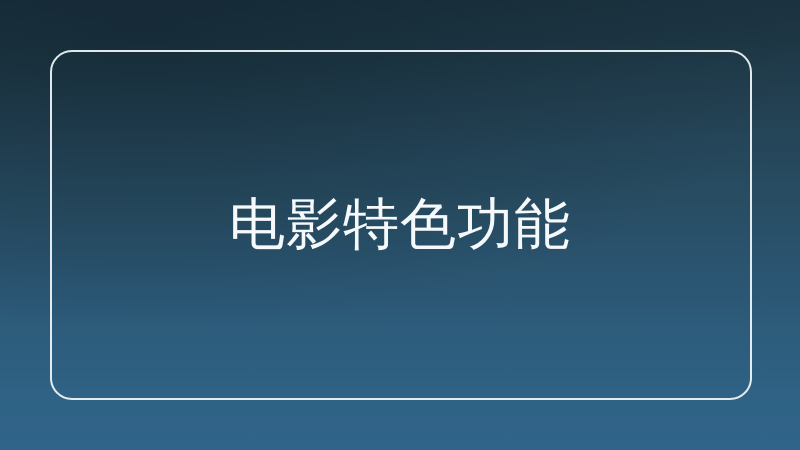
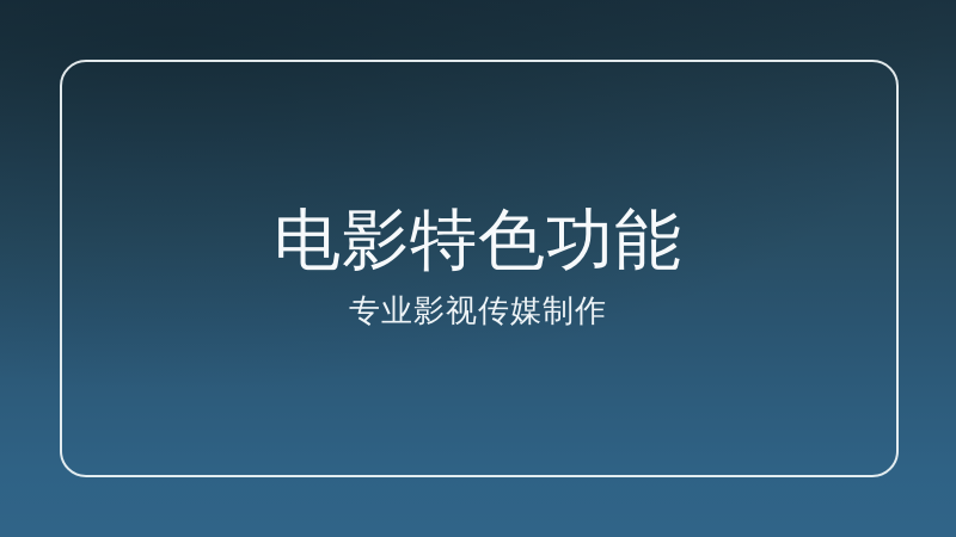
  电影特色功能
+ 专业影视传媒制作
